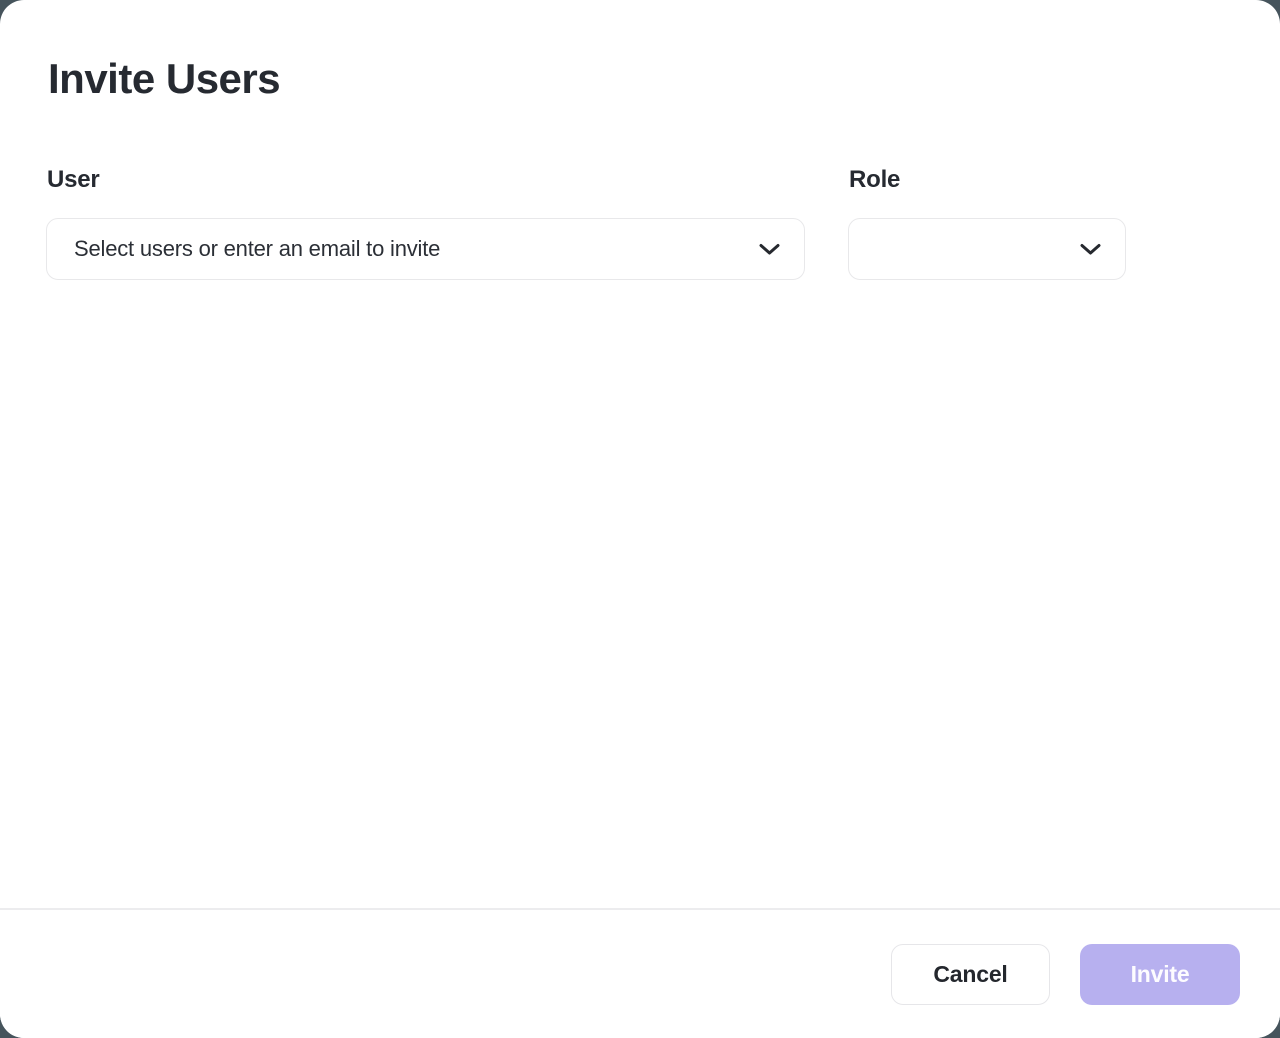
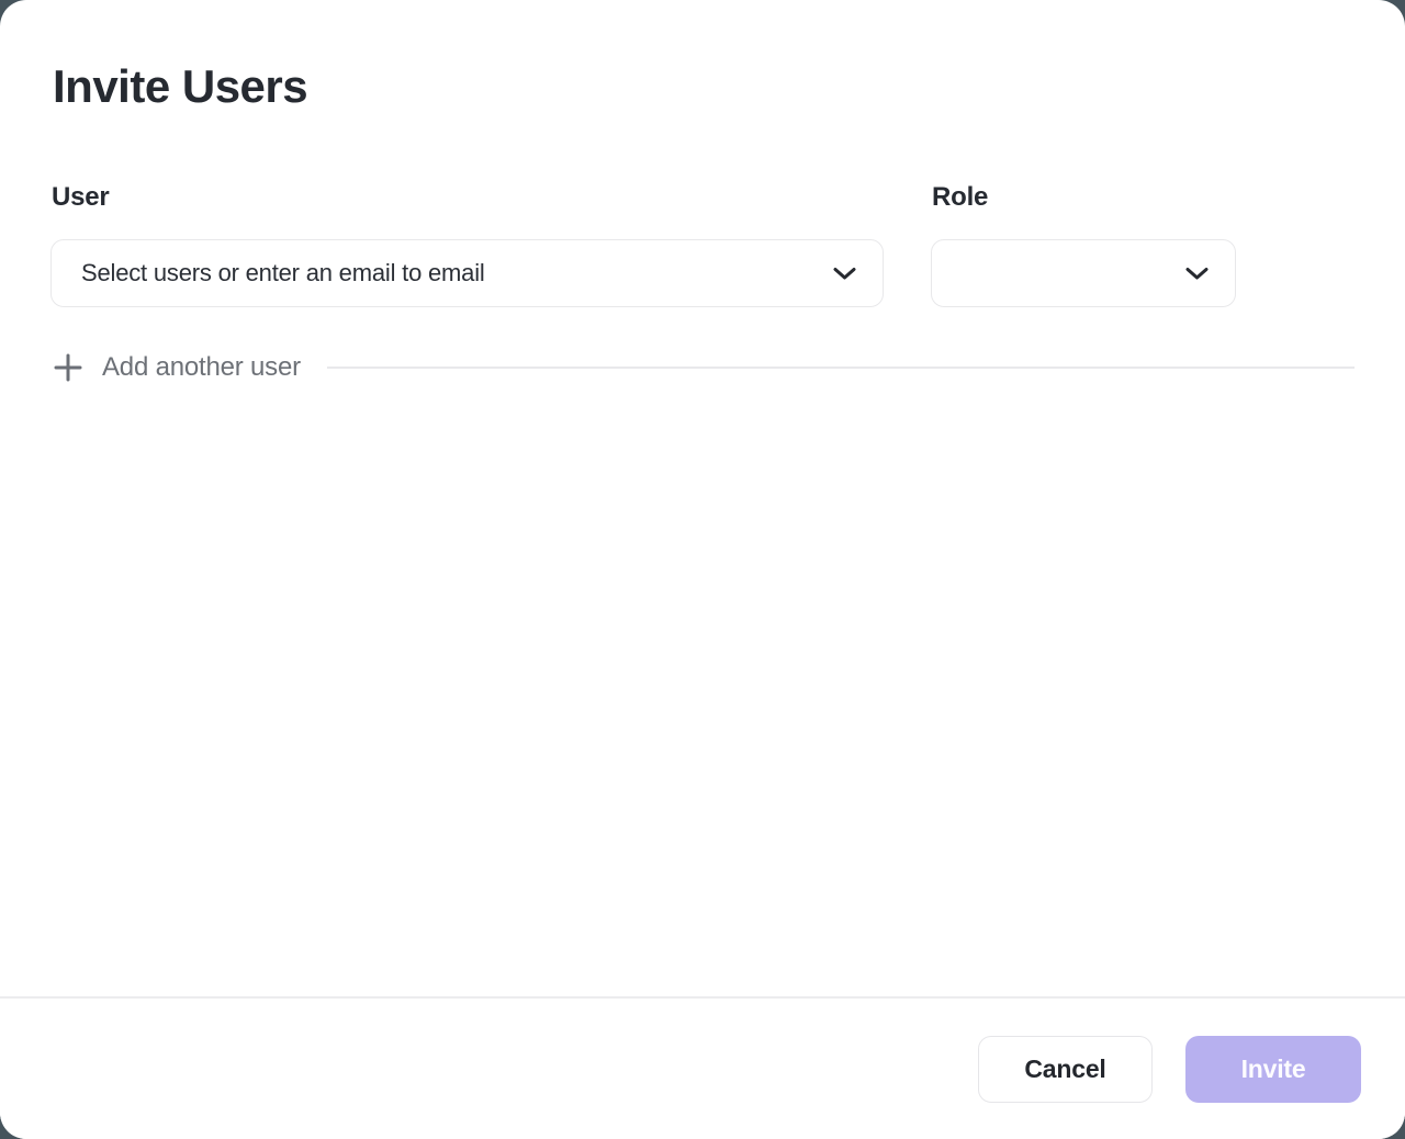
  Invite Users
  User
  Role
- Select users or enter an email to invite
+ Select users or enter an email to email
+ Add another user
  Cancel
  Invite
